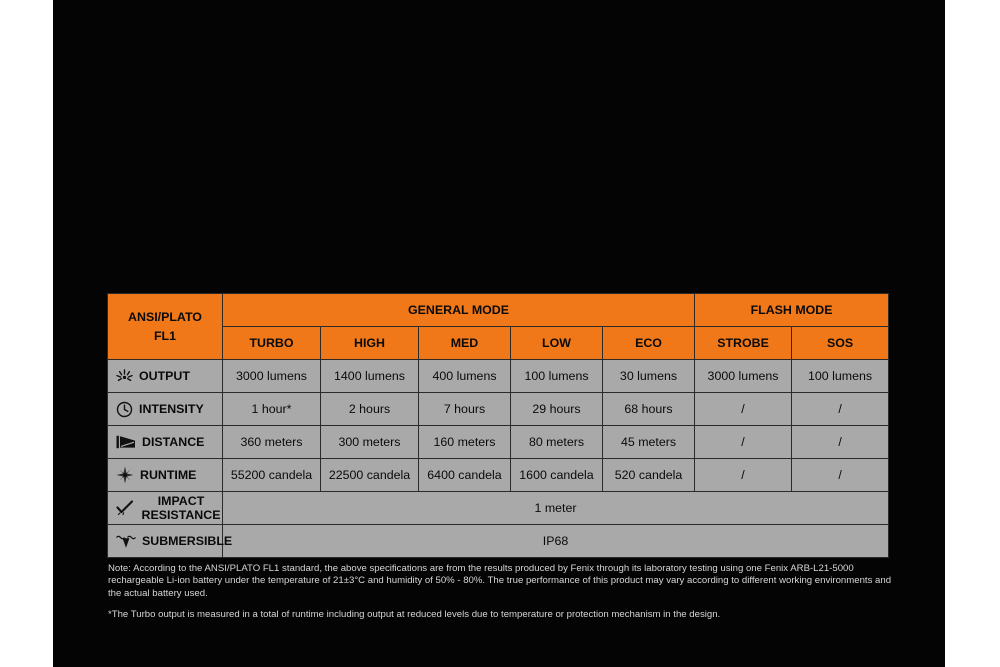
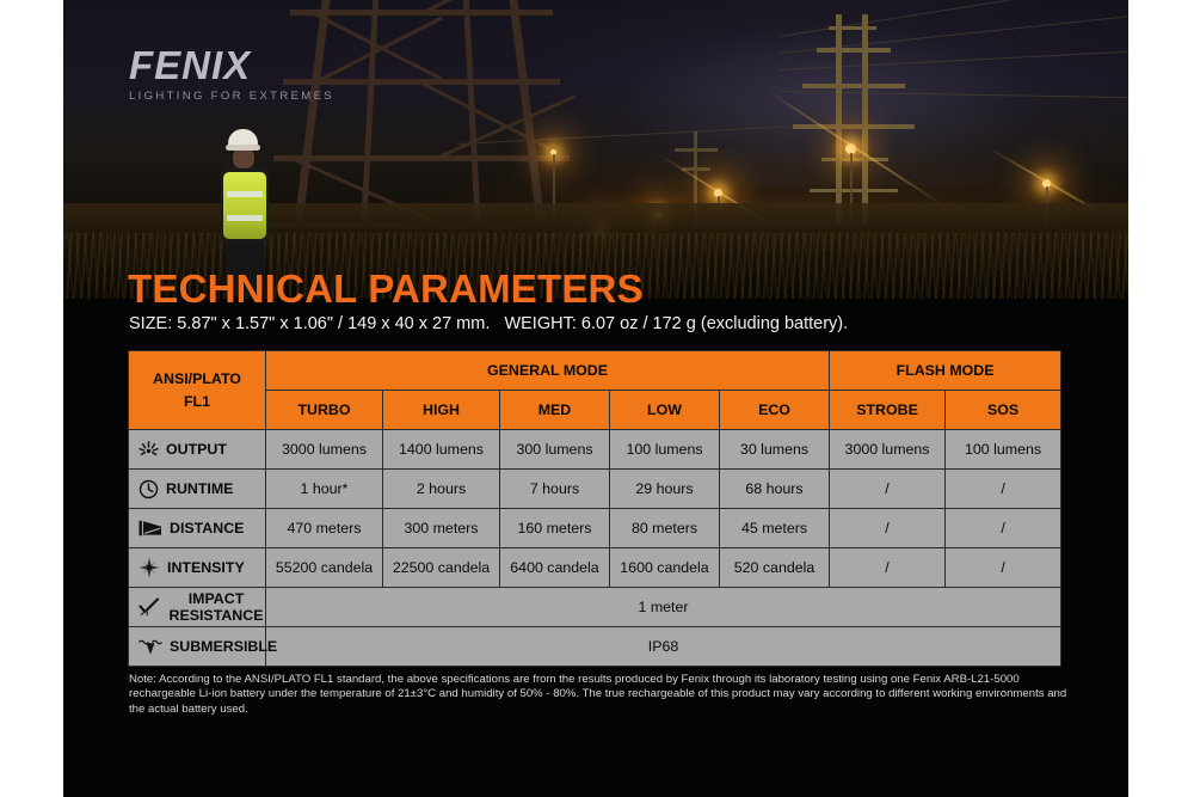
+ FENIX
+ LIGHTING FOR EXTREMES
+ TECHNICAL PARAMETERS
+ SIZE: 5.87" x 1.57" x 1.06" / 149 x 40 x 27 mm. WEIGHT: 6.07 oz / 172 g (excluding battery).
  ANSI/PLATO FL1	GENERAL MODE	FLASH MODE
  TURBO	HIGH	MED	LOW	ECO	STROBE	SOS
- OUTPUT	3000 lumens	1400 lumens	400 lumens	100 lumens	30 lumens	3000 lumens	100 lumens
+ OUTPUT	3000 lumens	1400 lumens	300 lumens	100 lumens	30 lumens	3000 lumens	100 lumens
- INTENSITY	1 hour*	2 hours	7 hours	29 hours	68 hours	/	/
+ RUNTIME	1 hour*	2 hours	7 hours	29 hours	68 hours	/	/
- DISTANCE	360 meters	300 meters	160 meters	80 meters	45 meters	/	/
+ DISTANCE	470 meters	300 meters	160 meters	80 meters	45 meters	/	/
- RUNTIME	55200 candela	22500 candela	6400 candela	1600 candela	520 candela	/	/
+ INTENSITY	55200 candela	22500 candela	6400 candela	1600 candela	520 candela	/	/
  IMPACT RESISTANCE	1 meter
  SUBMERSIBLE	IP68
- Note: According to the ANSI/PLATO FL1 standard, the above specifications are from the results produced by Fenix through its laboratory testing using one Fenix ARB-L21-5000 rechargeable Li-ion battery under the temperature of 21±3°C and humidity of 50% - 80%. The true performance of this product may vary according to different working environments and the actual battery used.
+ Note: According to the ANSI/PLATO FL1 standard, the above specifications are from the results produced by Fenix through its laboratory testing using one Fenix ARB-L21-5000 rechargeable Li-ion battery under the temperature of 21±3°C and humidity of 50% - 80%. The true rechargeable of this product may vary according to different working environments and the actual battery used.
- *The Turbo output is measured in a total of runtime including output at reduced levels due to temperature or protection mechanism in the design.
